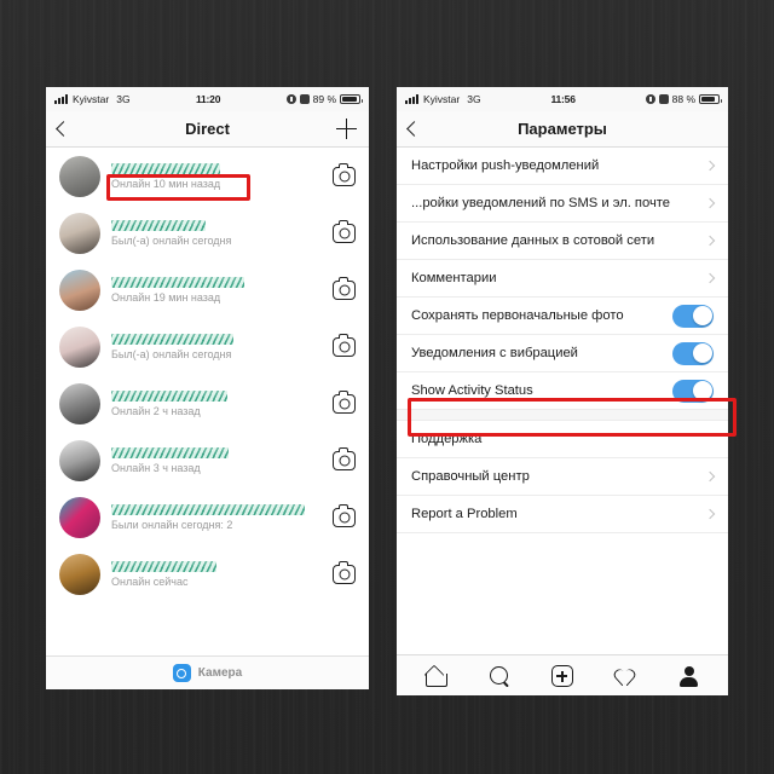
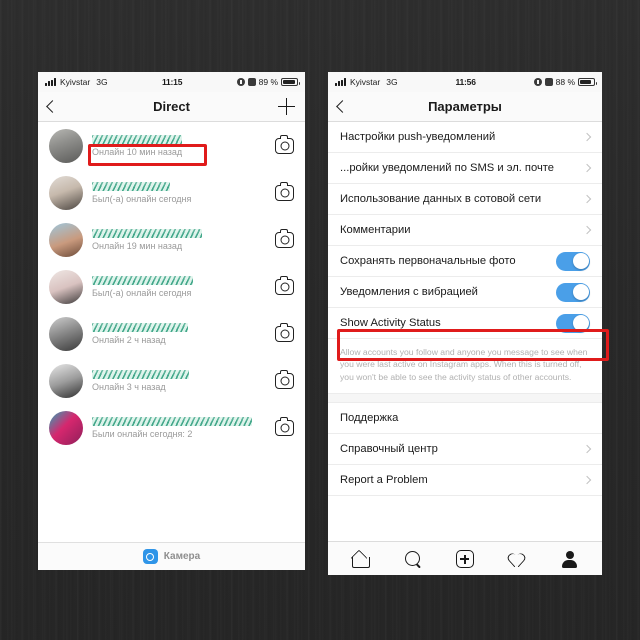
  Kyivstar
  3G
- 11:20
+ 11:15
  89 %
  Direct
  Онлайн 10 мин назад
  Был(-а) онлайн сегодня
  Онлайн 19 мин назад
  Был(-а) онлайн сегодня
  Онлайн 2 ч назад
  Онлайн 3 ч назад
  Были онлайн сегодня: 2
- Онлайн сейчас
  Камера
  Kyivstar
  3G
  11:56
  88 %
  Параметры
  Настройки push-уведомлений
  ...ройки уведомлений по SMS и эл. почте
  Использование данных в сотовой сети
  Комментарии
  Сохранять первоначальные фото
  Уведомления с вибрацией
  Show Activity Status
+ Allow accounts you follow and anyone you message to see when you were last active on Instagram apps. When this is turned off, you won't be able to see the activity status of other accounts.
  Поддержка
  Справочный центр
  Report a Problem
